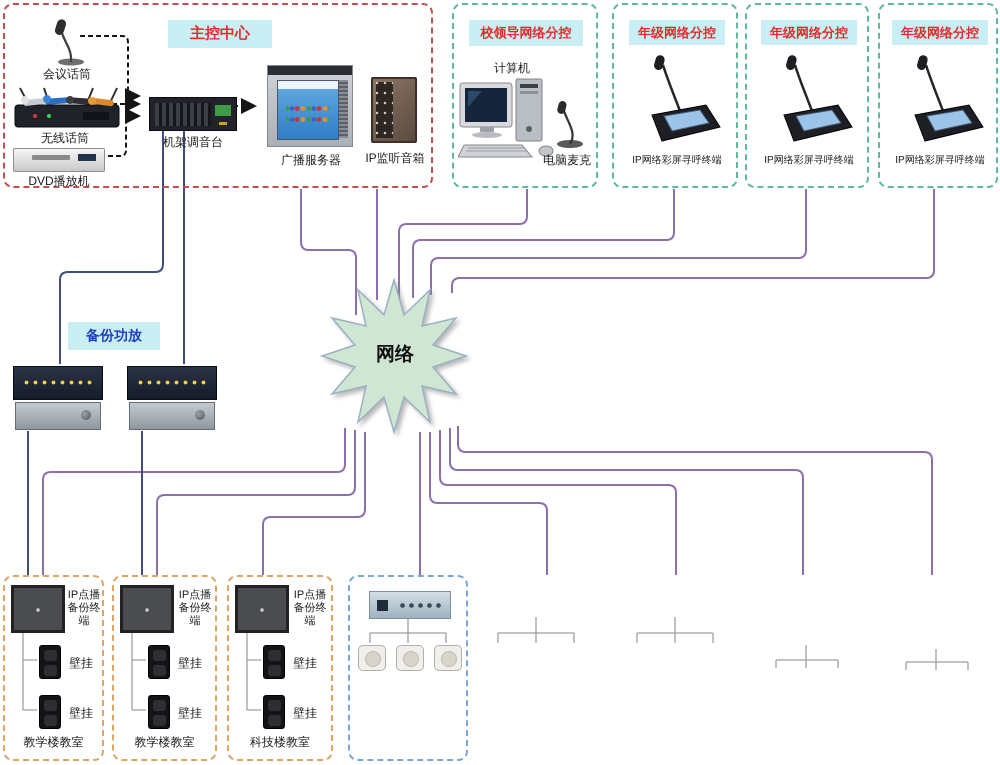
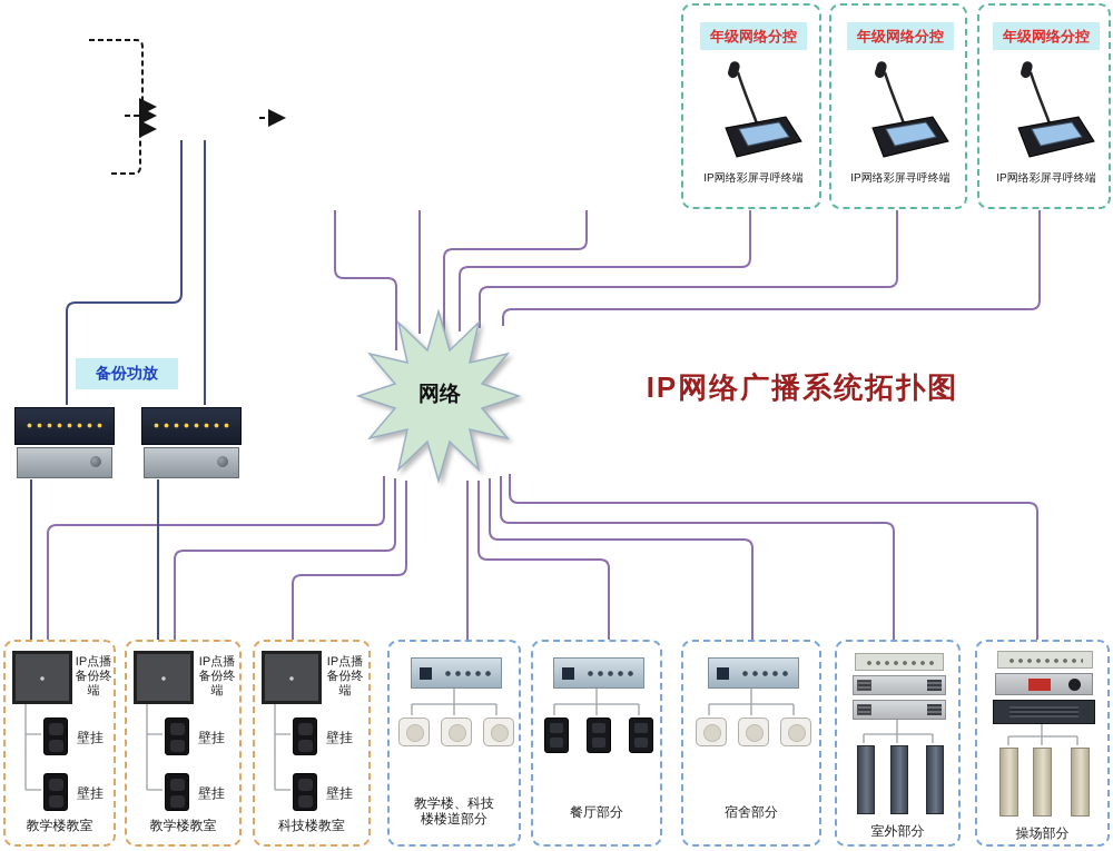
+ IP网络广播系统拓扑图
  网络
- 主控中心
- 会议话筒
- 无线话筒
- DVD播放机
- 机架调音台
- 广播服务器
- IP监听音箱
- 校领导网络分控
- 计算机
- 电脑麦克
  年级网络分控
  IP网络彩屏寻呼终端
  年级网络分控
  IP网络彩屏寻呼终端
  年级网络分控
  IP网络彩屏寻呼终端
  备份功放
  IP点播
  备份终端
  壁挂
  壁挂
  教学楼教室
  IP点播
  备份终端
  壁挂
  壁挂
  教学楼教室
  IP点播
  备份终端
  壁挂
  壁挂
  科技楼教室
+ 教学楼、科技
+ 楼楼道部分
+ 餐厅部分
+ 宿舍部分
+ 室外部分
+ 操场部分
